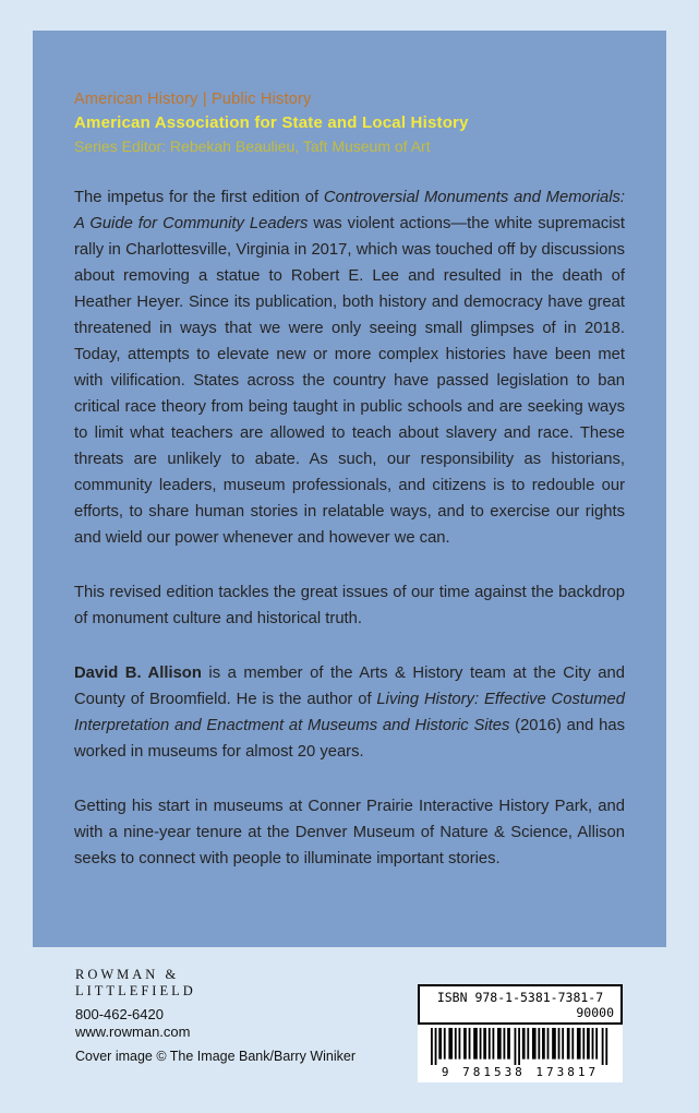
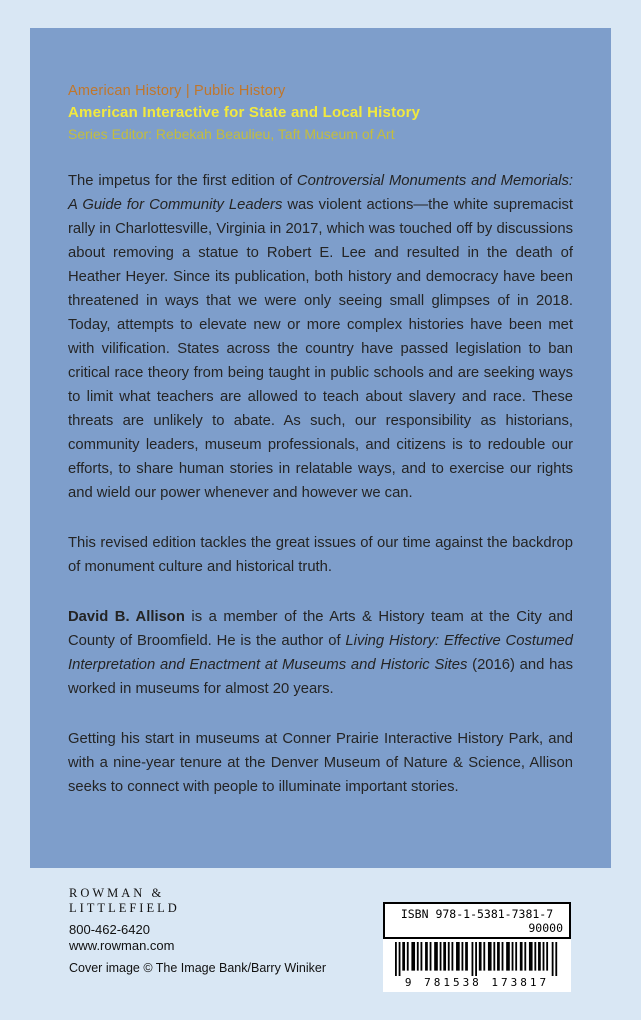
  American History | Public History
- American Association for State and Local History
+ American Interactive for State and Local History
  Series Editor: Rebekah Beaulieu, Taft Museum of Art
- The impetus for the first edition of Controversial Monuments and Memorials: A Guide for Community Leaders was violent actions—the white supremacist rally in Charlottesville, Virginia in 2017, which was touched off by discussions about removing a statue to Robert E. Lee and resulted in the death of Heather Heyer. Since its publication, both history and democracy have great threatened in ways that we were only seeing small glimpses of in 2018. Today, attempts to elevate new or more complex histories have been met with vilification. States across the country have passed legislation to ban critical race theory from being taught in public schools and are seeking ways to limit what teachers are allowed to teach about slavery and race. These threats are unlikely to abate. As such, our responsibility as historians, community leaders, museum professionals, and citizens is to redouble our efforts, to share human stories in relatable ways, and to exercise our rights and wield our power whenever and however we can.
+ The impetus for the first edition of Controversial Monuments and Memorials: A Guide for Community Leaders was violent actions—the white supremacist rally in Charlottesville, Virginia in 2017, which was touched off by discussions about removing a statue to Robert E. Lee and resulted in the death of Heather Heyer. Since its publication, both history and democracy have been threatened in ways that we were only seeing small glimpses of in 2018. Today, attempts to elevate new or more complex histories have been met with vilification. States across the country have passed legislation to ban critical race theory from being taught in public schools and are seeking ways to limit what teachers are allowed to teach about slavery and race. These threats are unlikely to abate. As such, our responsibility as historians, community leaders, museum professionals, and citizens is to redouble our efforts, to share human stories in relatable ways, and to exercise our rights and wield our power whenever and however we can.
  This revised edition tackles the great issues of our time against the backdrop of monument culture and historical truth.
  David B. Allison is a member of the Arts & History team at the City and County of Broomfield. He is the author of Living History: Effective Costumed Interpretation and Enactment at Museums and Historic Sites (2016) and has worked in museums for almost 20 years.
  Getting his start in museums at Conner Prairie Interactive History Park, and with a nine-year tenure at the Denver Museum of Nature & Science, Allison seeks to connect with people to illuminate important stories.
  ROWMAN &
  LITTLEFIELD
  800-462-6420
  www.rowman.com
  Cover image © The Image Bank/Barry Winiker
  ISBN 978-1-5381-7381-7
  90000
  9 781538 173817
